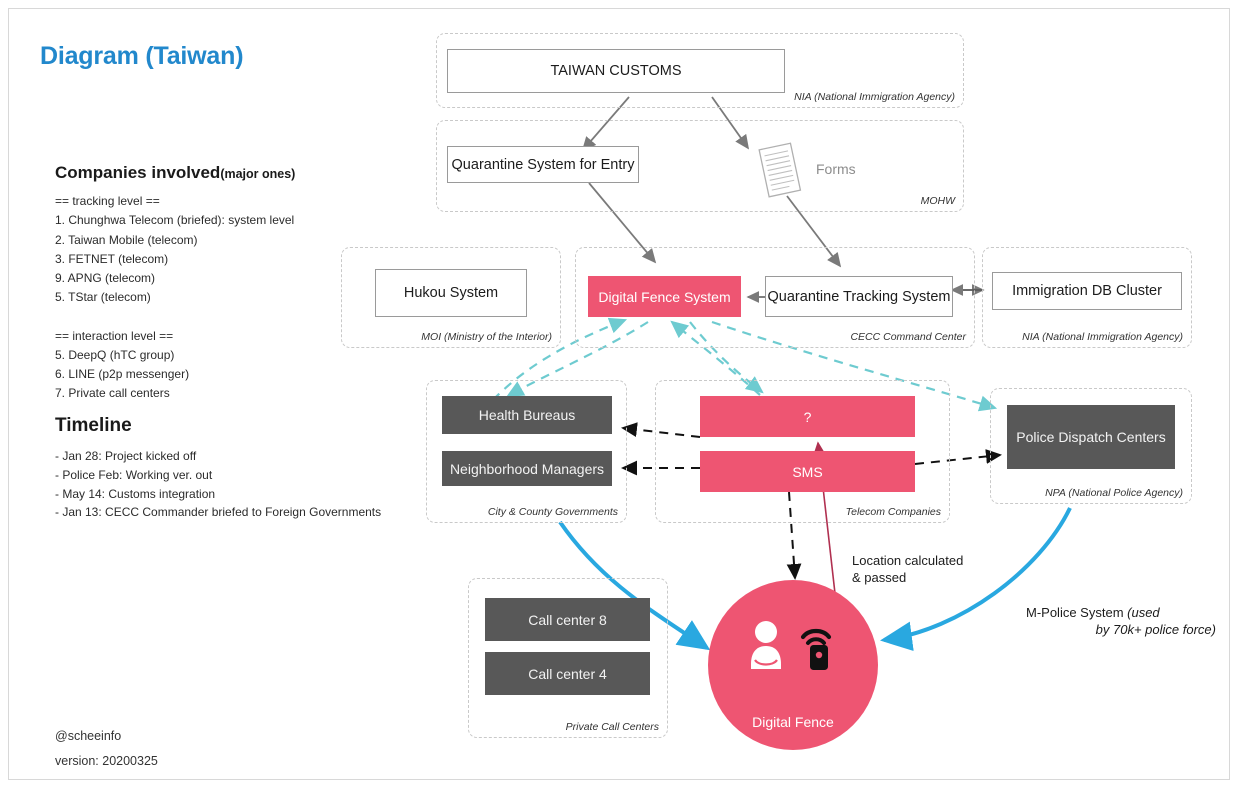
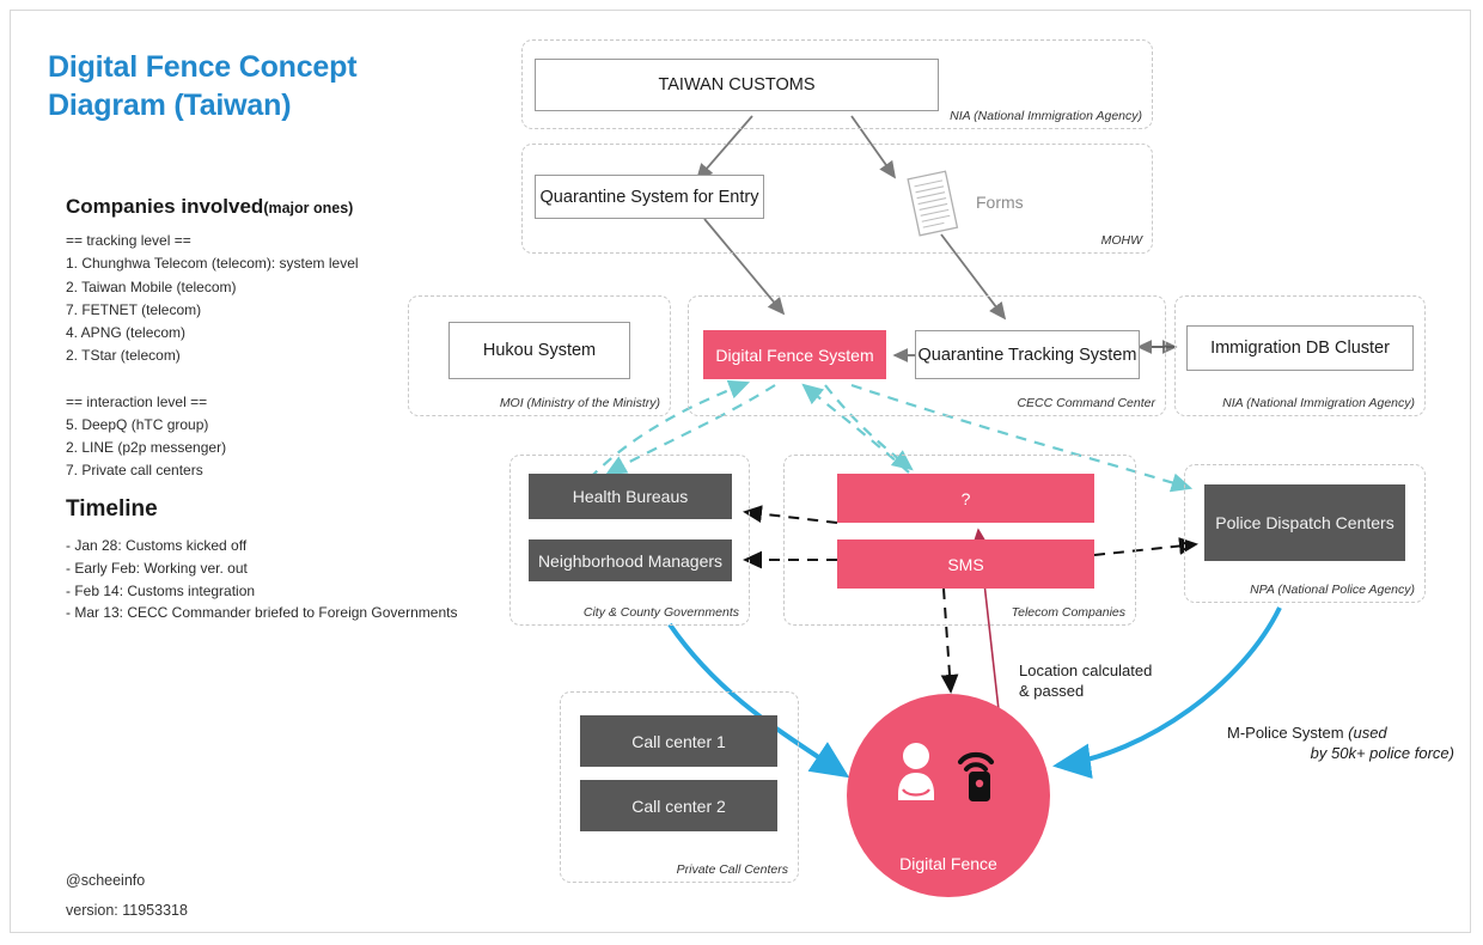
+ Digital Fence Concept
  Diagram (Taiwan)
  Companies involved(major ones)
  == tracking level ==
- 1. Chunghwa Telecom (briefed): system level
+ 1. Chunghwa Telecom (telecom): system level
  2. Taiwan Mobile (telecom)
- 3. FETNET (telecom)
+ 7. FETNET (telecom)
- 9. APNG (telecom)
+ 4. APNG (telecom)
- 5. TStar (telecom)
+ 2. TStar (telecom)
  == interaction level ==
  5. DeepQ (hTC group)
- 6. LINE (p2p messenger)
+ 2. LINE (p2p messenger)
  7. Private call centers
  Timeline
- - Jan 28: Project kicked off
+ - Jan 28: Customs kicked off
- - Police Feb: Working ver. out
+ - Early Feb: Working ver. out
- - May 14: Customs integration
+ - Feb 14: Customs integration
- - Jan 13: CECC Commander briefed to Foreign Governments
+ - Mar 13: CECC Commander briefed to Foreign Governments
  @scheeinfo
- version: 20200325
+ version: 11953318
  NIA (National Immigration Agency)
  TAIWAN CUSTOMS
  MOHW
  Quarantine System for Entry
  Forms
- MOI (Ministry of the Interior)
+ MOI (Ministry of the Ministry)
  Hukou System
  CECC Command Center
  Digital Fence System
  Quarantine Tracking System
  NIA (National Immigration Agency)
  Immigration DB Cluster
  City & County Governments
  Health Bureaus
  Neighborhood Managers
  Telecom Companies
  ?
  SMS
  NPA (National Police Agency)
  Police Dispatch Centers
  Private Call Centers
- Call center 8
+ Call center 1
- Call center 4
+ Call center 2
  Digital Fence
  Location calculated
  & passed
  M-Police System (used
- by 70k+ police force)
+ by 50k+ police force)
